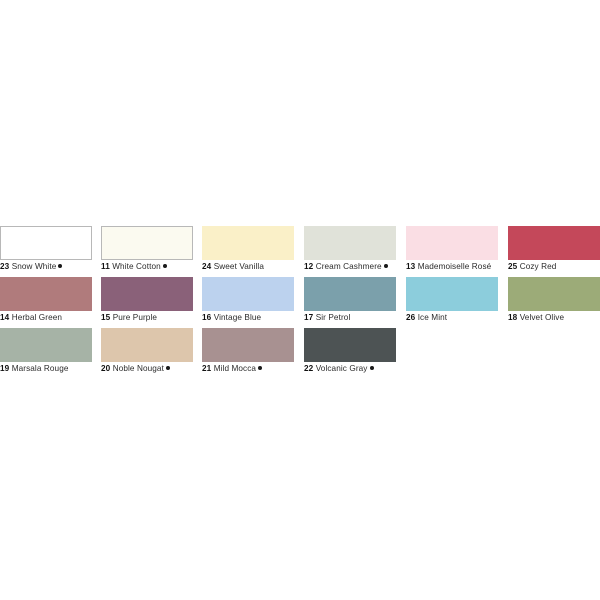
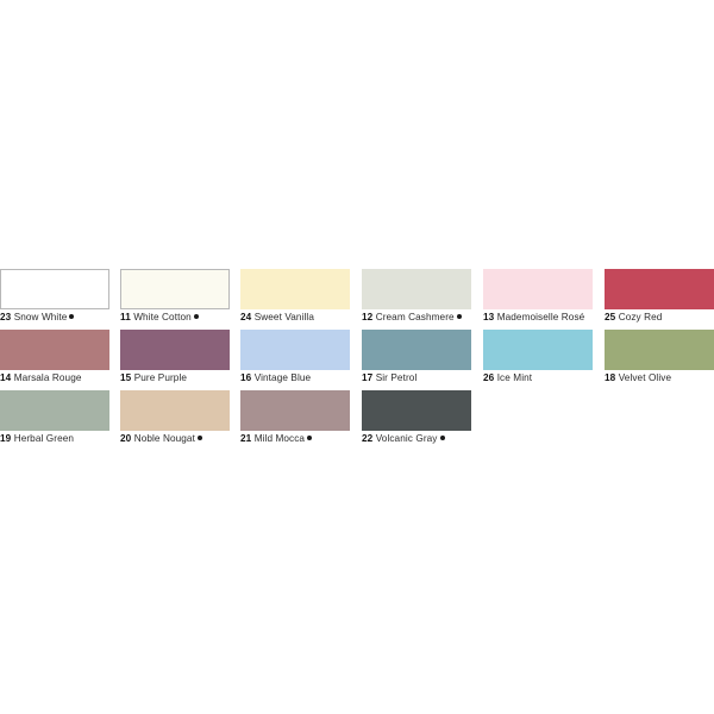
  23 Snow White
  11 White Cotton
  24 Sweet Vanilla
  12 Cream Cashmere
  13 Mademoiselle Rosé
  25 Cozy Red
- 14 Herbal Green
+ 14 Marsala Rouge
  15 Pure Purple
  16 Vintage Blue
  17 Sir Petrol
  26 Ice Mint
  18 Velvet Olive
- 19 Marsala Rouge
+ 19 Herbal Green
  20 Noble Nougat
  21 Mild Mocca
  22 Volcanic Gray
